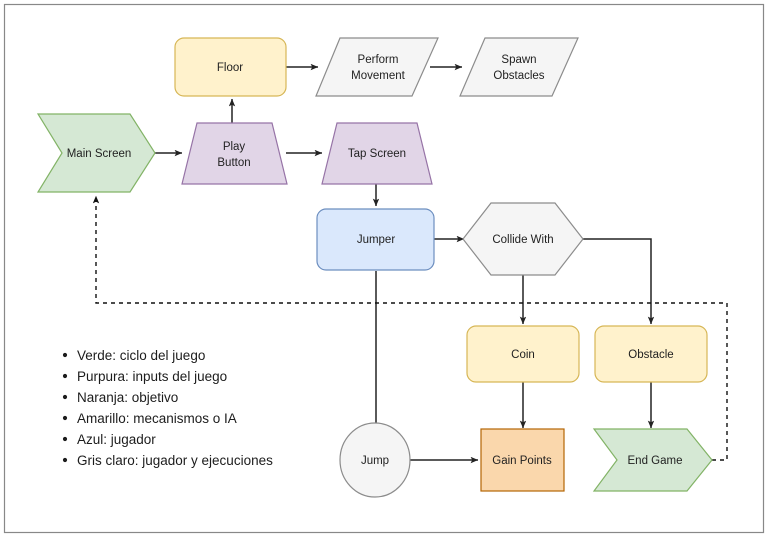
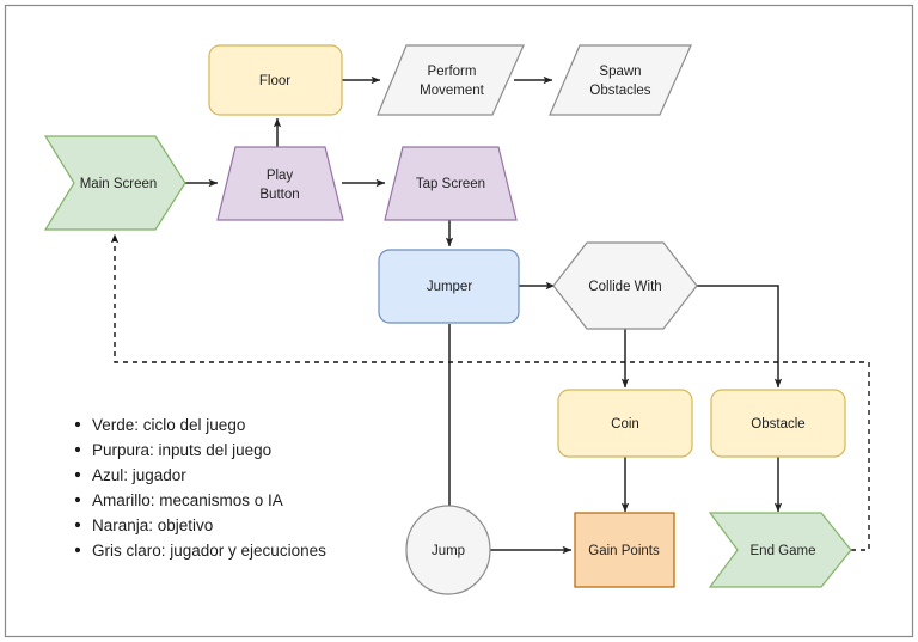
  Main Screen
  Play
  Button
  Tap Screen
  Floor
  Perform
  Movement
  Spawn
  Obstacles
  Jumper
  Collide With
  Coin
  Obstacle
  Jump
  Gain Points
  End Game
  Verde: ciclo del juego
  Purpura: inputs del juego
- Naranja: objetivo
+ Azul: jugador
  Amarillo: mecanismos o IA
- Azul: jugador
+ Naranja: objetivo
  Gris claro: jugador y ejecuciones
